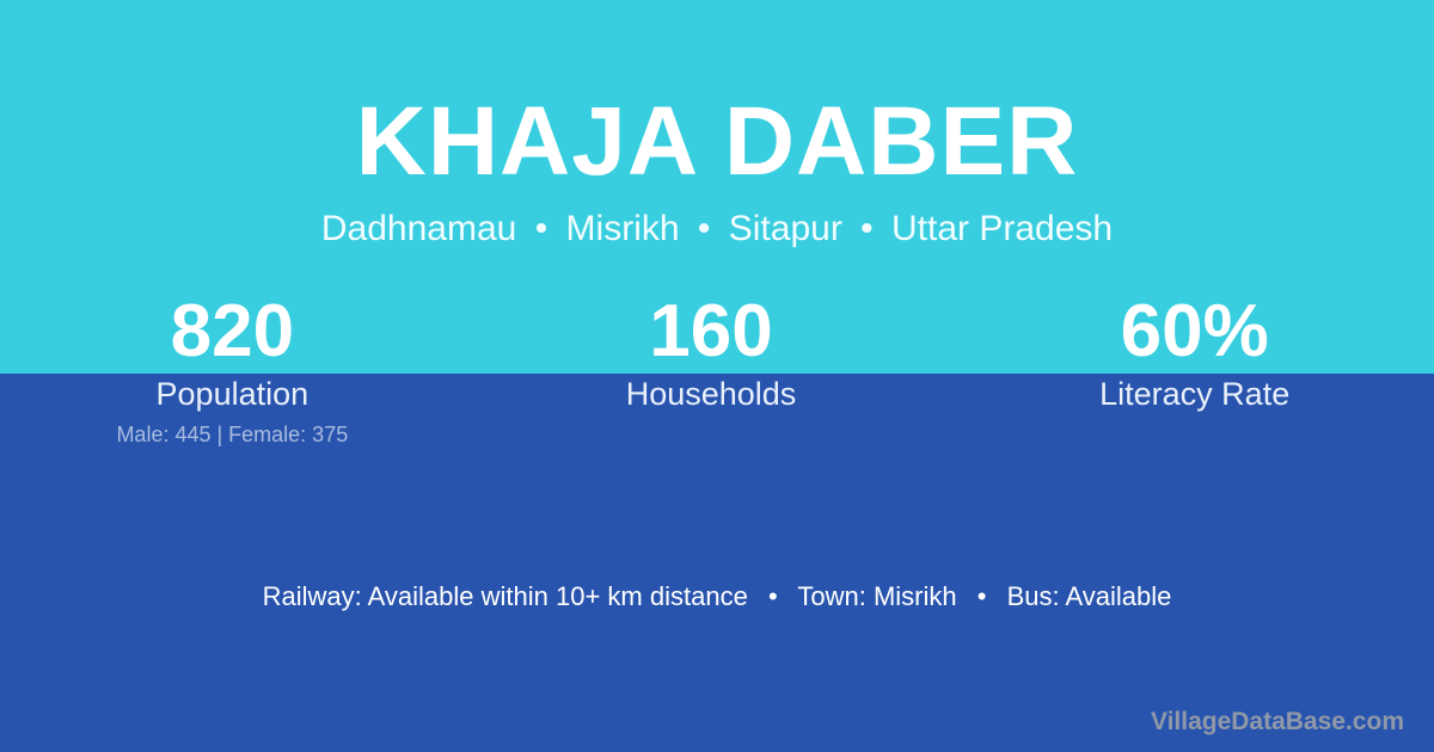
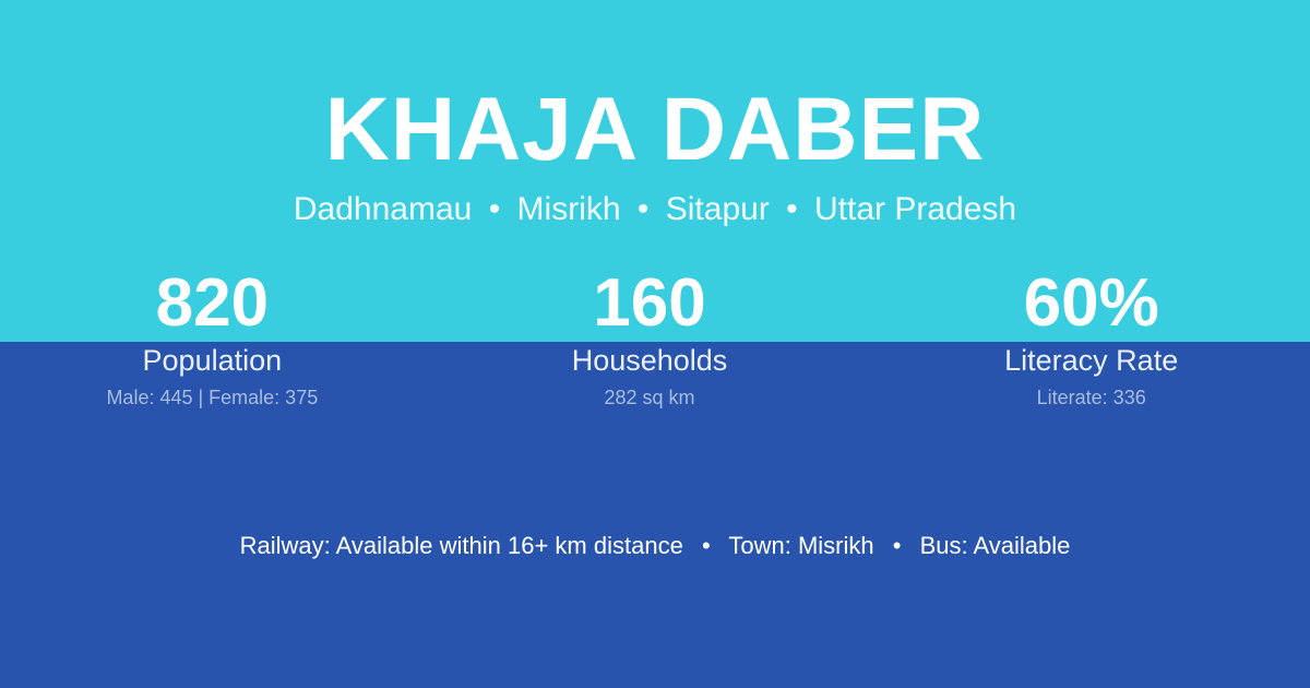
  KHAJA DABER
  Dadhnamau • Misrikh • Sitapur • Uttar Pradesh
  820
  Population
  Male: 445 | Female: 375
  160
  Households
+ 282 sq km
  60%
  Literacy Rate
+ Literate: 336
- Railway: Available within 10+ km distance • Town: Misrikh • Bus: Available
+ Railway: Available within 16+ km distance • Town: Misrikh • Bus: Available
- VillageDataBase.com
